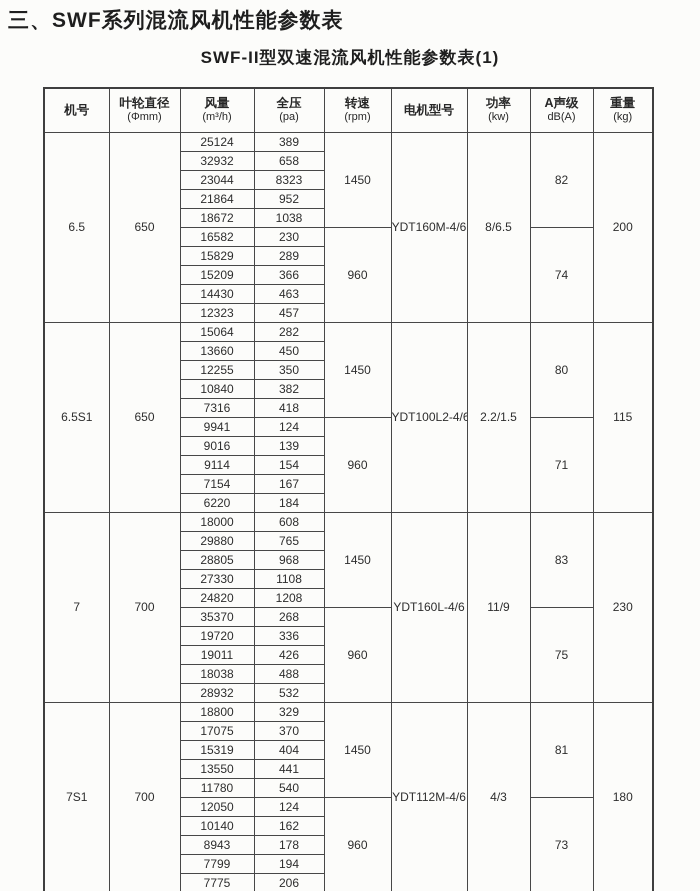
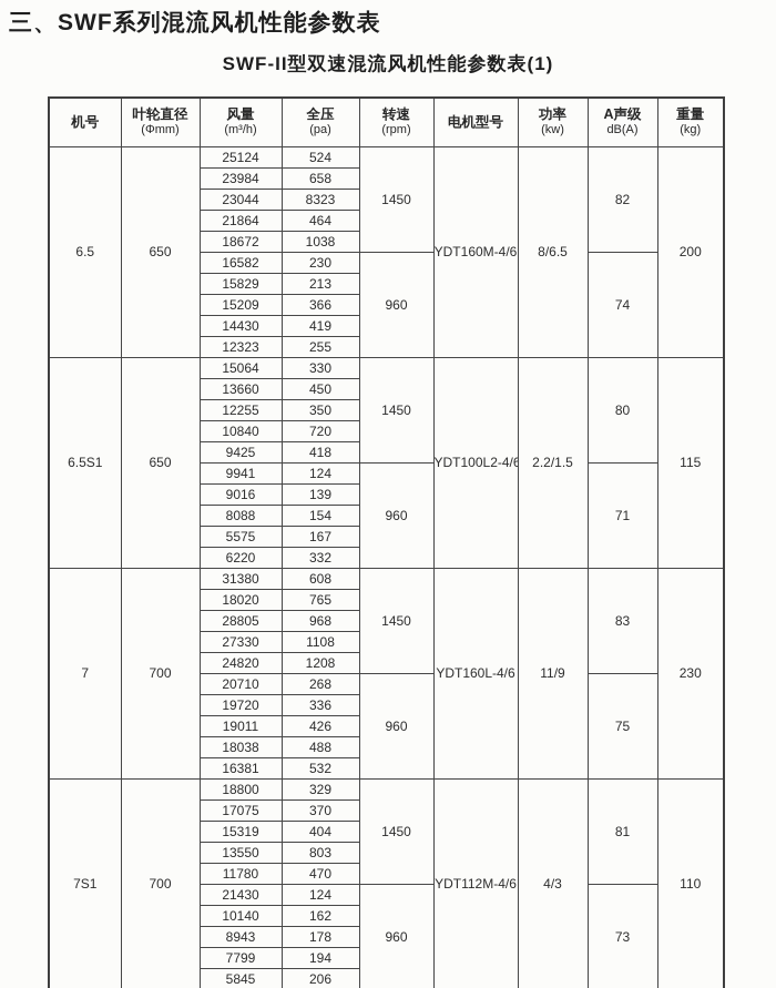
  三、SWF系列混流风机性能参数表
  SWF-II型双速混流风机性能参数表(1)
  机号	叶轮直径 (Φmm)	风量 (m³/h)	全压 (pa)	转速 (rpm)	电机型号	功率 (kw)	A声级 dB(A)	重量 (kg)
- 6.5	650	25124	389	1450	YDT160M-4/6	8/6.5	82	200
+ 6.5	650	25124	524	1450	YDT160M-4/6	8/6.5	82	200
- 32932	658
+ 23984	658
  23044	8323
- 21864	952
+ 21864	464
  18672	1038
  16582	230	960	74
- 15829	289
+ 15829	213
  15209	366
- 14430	463
+ 14430	419
- 12323	457
+ 12323	255
- 6.5S1	650	15064	282	1450	YDT100L2-4/6	2.2/1.5	80	115
+ 6.5S1	650	15064	330	1450	YDT100L2-4/6	2.2/1.5	80	115
  13660	450
  12255	350
- 10840	382
+ 10840	720
- 7316	418
+ 9425	418
  9941	124	960	71
  9016	139
- 9114	154
+ 8088	154
- 7154	167
+ 5575	167
- 6220	184
+ 6220	332
- 7	700	18000	608	1450	YDT160L-4/6	11/9	83	230
+ 7	700	31380	608	1450	YDT160L-4/6	11/9	83	230
- 29880	765
+ 18020	765
  28805	968
  27330	1108
  24820	1208
- 35370	268	960	75
+ 20710	268	960	75
  19720	336
  19011	426
  18038	488
- 28932	532
+ 16381	532
- 7S1	700	18800	329	1450	YDT112M-4/6	4/3	81	180
+ 7S1	700	18800	329	1450	YDT112M-4/6	4/3	81	110
  17075	370
  15319	404
- 13550	441
+ 13550	803
- 11780	540
+ 11780	470
- 12050	124	960	73
+ 21430	124	960	73
  10140	162
  8943	178
  7799	194
- 7775	206
+ 5845	206
